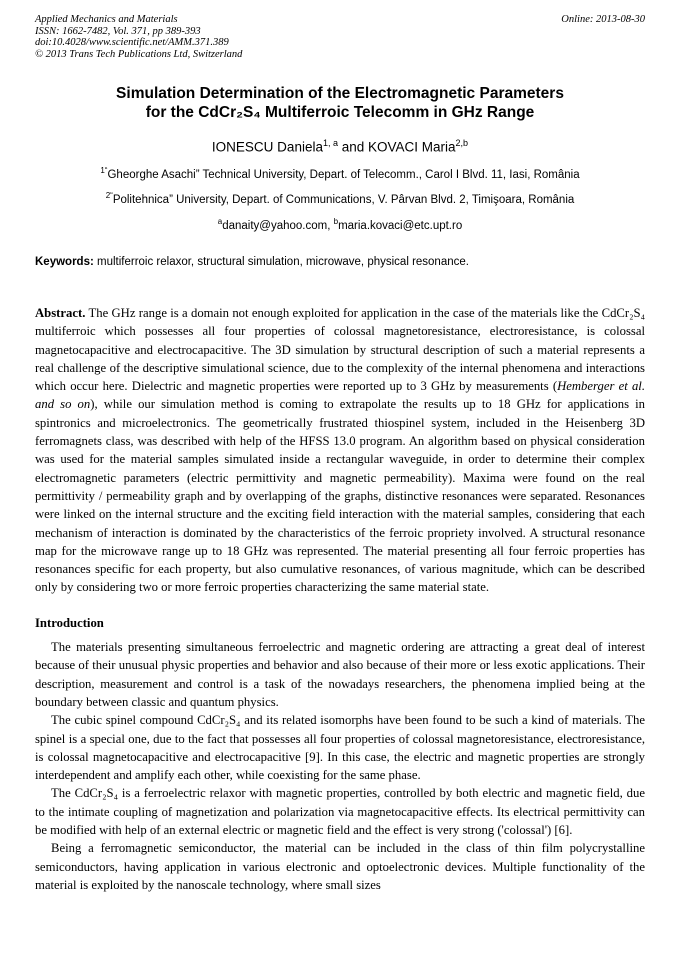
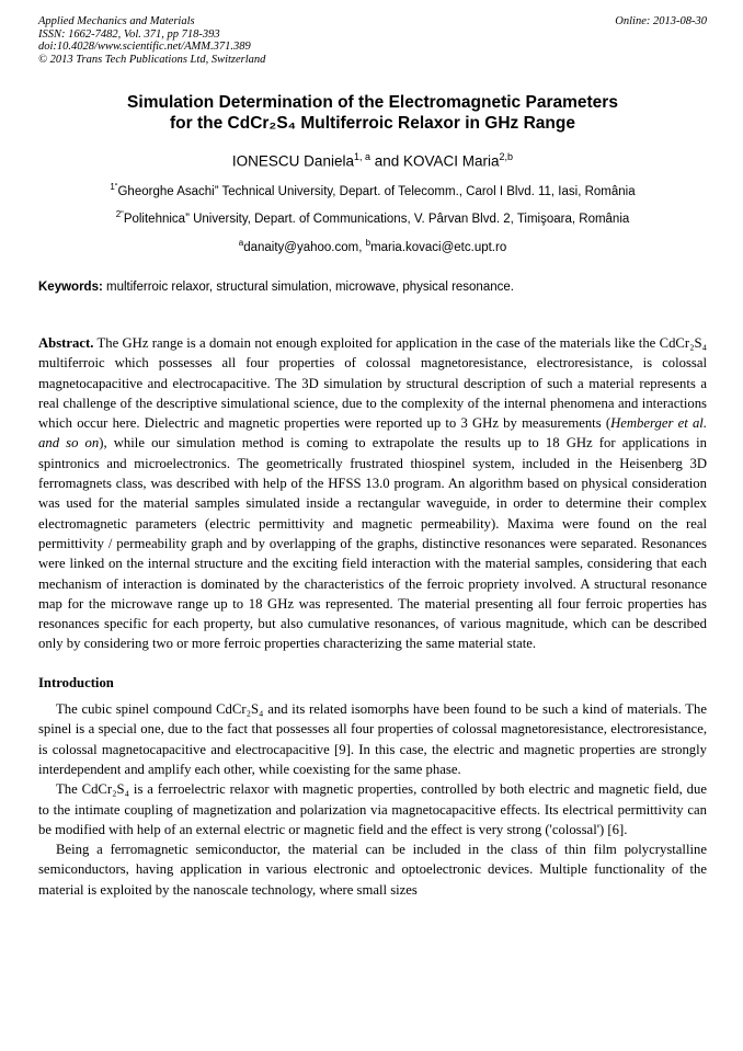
  Applied Mechanics and Materials
- ISSN: 1662-7482, Vol. 371, pp 389-393
+ ISSN: 1662-7482, Vol. 371, pp 718-393
  doi:10.4028/www.scientific.net/AMM.371.389
  © 2013 Trans Tech Publications Ltd, Switzerland
  Online: 2013-08-30
  Simulation Determination of the Electromagnetic Parameters
- for the CdCr₂S₄ Multiferroic Telecomm in GHz Range
+ for the CdCr₂S₄ Multiferroic Relaxor in GHz Range
  IONESCU Daniela1, a and KOVACI Maria2,b
  1“Gheorghe Asachi” Technical University, Depart. of Telecomm., Carol I Blvd. 11, Iasi, România
  2“Politehnica” University, Depart. of Communications, V. Pârvan Blvd. 2, Timişoara, România
  adanaity@yahoo.com, bmaria.kovaci@etc.upt.ro
  Keywords: multiferroic relaxor, structural simulation, microwave, physical resonance.
  Abstract. The GHz range is a domain not enough exploited for application in the case of the materials like the CdCr₂S₄ multiferroic which possesses all four properties of colossal magnetoresistance, electroresistance, is colossal magnetocapacitive and electrocapacitive. The 3D simulation by structural description of such a material represents a real challenge of the descriptive simulational science, due to the complexity of the internal phenomena and interactions which occur here. Dielectric and magnetic properties were reported up to 3 GHz by measurements (Hemberger et al. and so on), while our simulation method is coming to extrapolate the results up to 18 GHz for applications in spintronics and microelectronics. The geometrically frustrated thiospinel system, included in the Heisenberg 3D ferromagnets class, was described with help of the HFSS 13.0 program. An algorithm based on physical consideration was used for the material samples simulated inside a rectangular waveguide, in order to determine their complex electromagnetic parameters (electric permittivity and magnetic permeability). Maxima were found on the real permittivity / permeability graph and by overlapping of the graphs, distinctive resonances were separated. Resonances were linked on the internal structure and the exciting field interaction with the material samples, considering that each mechanism of interaction is dominated by the characteristics of the ferroic propriety involved. A structural resonance map for the microwave range up to 18 GHz was represented. The material presenting all four ferroic properties has resonances specific for each property, but also cumulative resonances, of various magnitude, which can be described only by considering two or more ferroic properties characterizing the same material state.
  Introduction
- The materials presenting simultaneous ferroelectric and magnetic ordering are attracting a great deal of interest because of their unusual physic properties and behavior and also because of their more or less exotic applications. Their description, measurement and control is a task of the nowadays researchers, the phenomena implied being at the boundary between classic and quantum physics.
  The cubic spinel compound CdCr₂S₄ and its related isomorphs have been found to be such a kind of materials. The spinel is a special one, due to the fact that possesses all four properties of colossal magnetoresistance, electroresistance, is colossal magnetocapacitive and electrocapacitive [9]. In this case, the electric and magnetic properties are strongly interdependent and amplify each other, while coexisting for the same phase.
  The CdCr₂S₄ is a ferroelectric relaxor with magnetic properties, controlled by both electric and magnetic field, due to the intimate coupling of magnetization and polarization via magnetocapacitive effects. Its electrical permittivity can be modified with help of an external electric or magnetic field and the effect is very strong ('colossal') [6].
  Being a ferromagnetic semiconductor, the material can be included in the class of thin film polycrystalline semiconductors, having application in various electronic and optoelectronic devices. Multiple functionality of the material is exploited by the nanoscale technology, where small sizes
